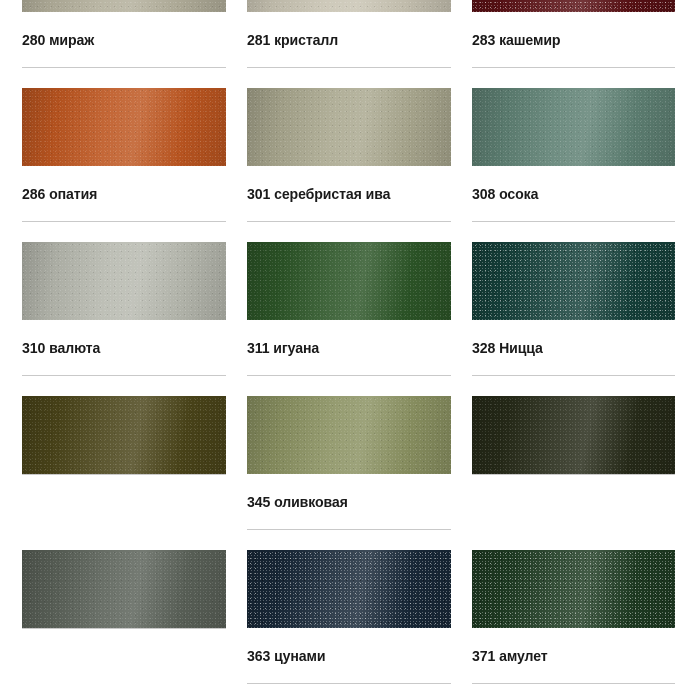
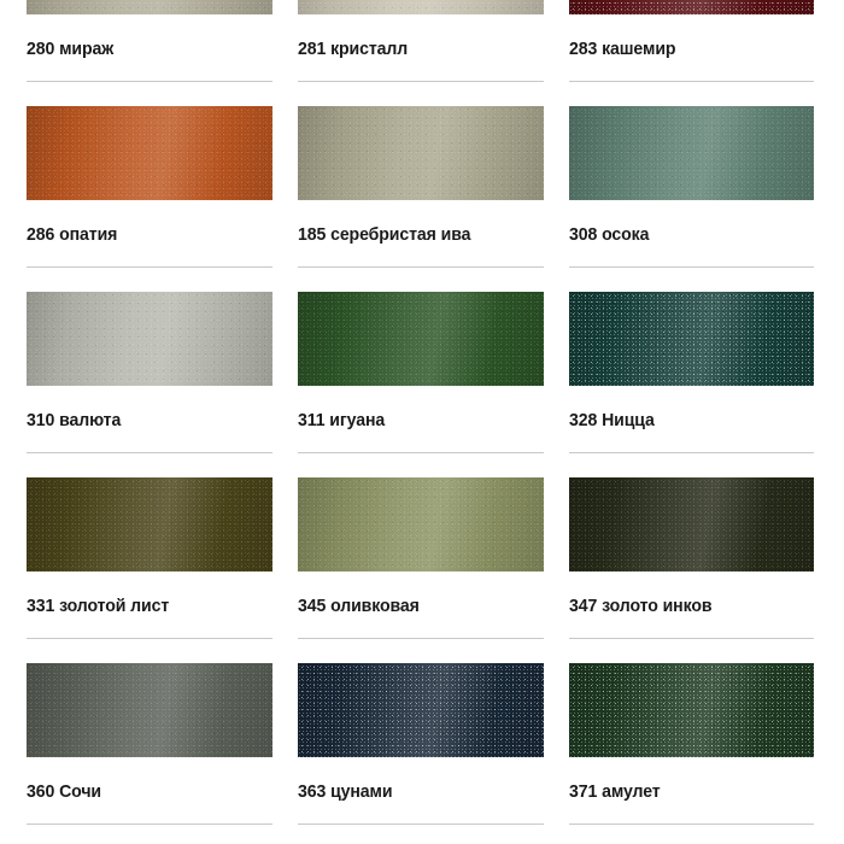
  280 мираж
  281 кристалл
  283 кашемир
  286 опатия
- 301 серебристая ива
+ 185 серебристая ива
  308 осока
  310 валюта
  311 игуана
  328 Ницца
+ 331 золотой лист
  345 оливковая
+ 347 золото инков
+ 360 Сочи
  363 цунами
  371 амулет
